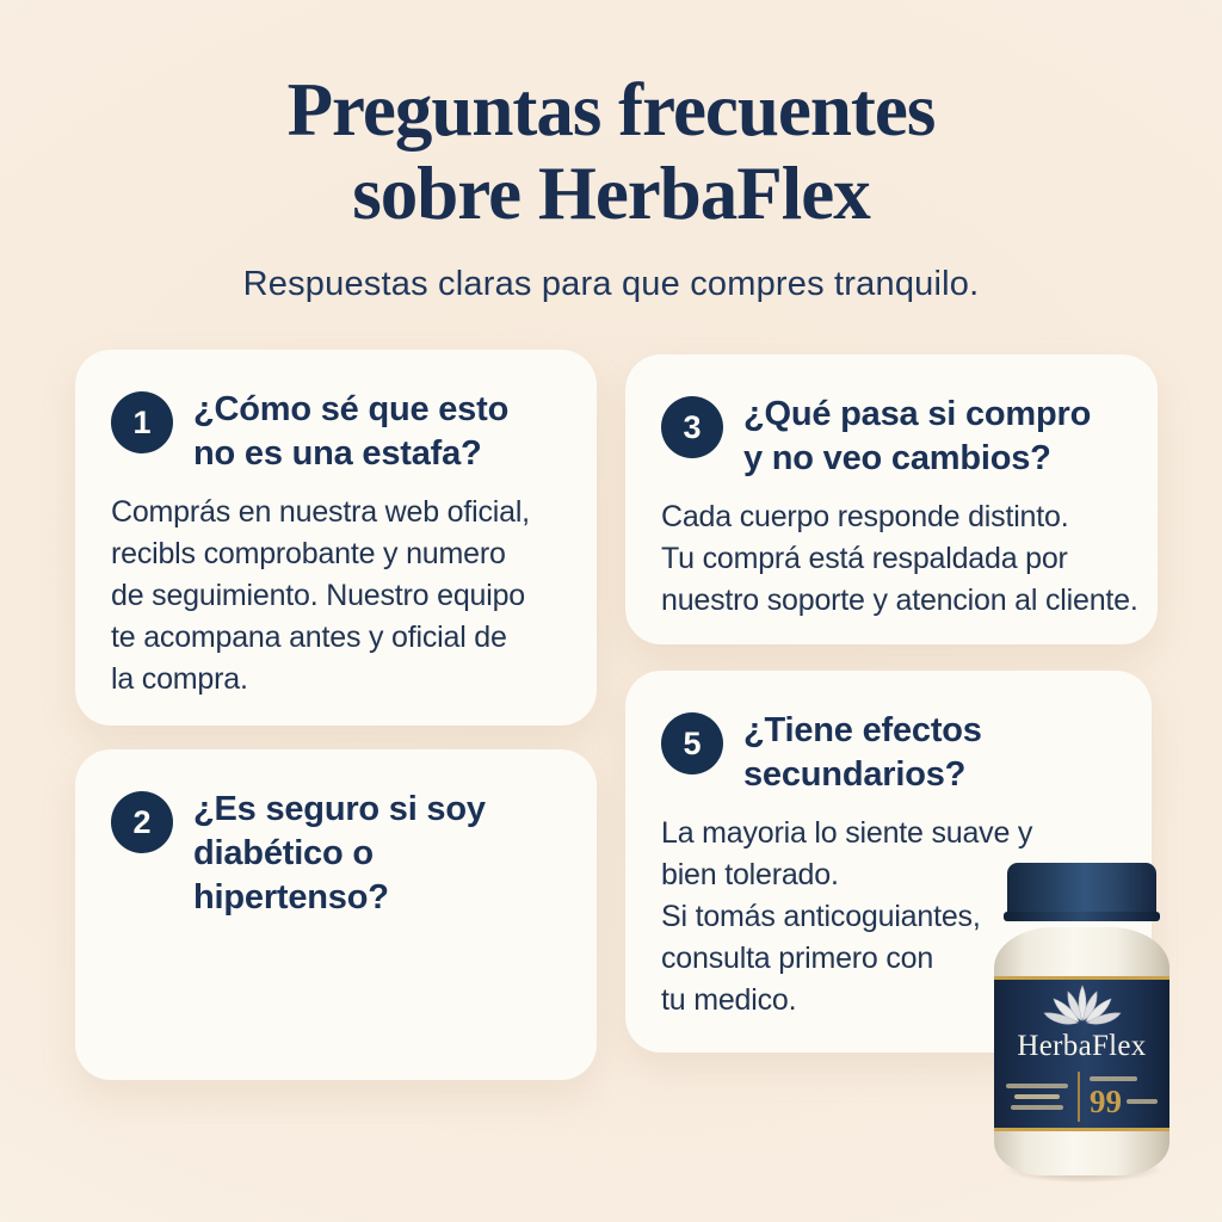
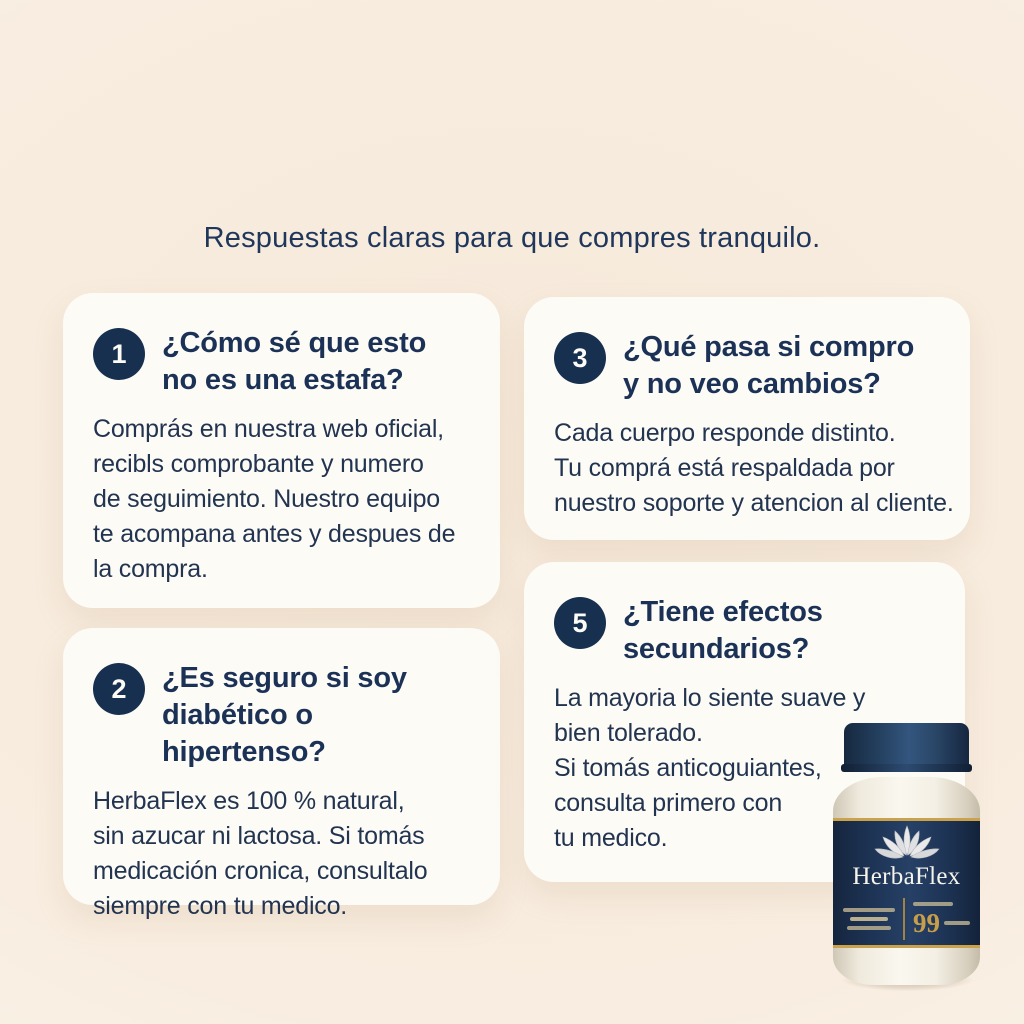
- Preguntas frecuentes
- sobre HerbaFlex
  Respuestas claras para que compres tranquilo.
  1
  ¿Cómo sé que esto
  no es una estafa?
  Comprás en nuestra web oficial,
  recibls comprobante y numero
  de seguimiento. Nuestro equipo
- te acompana antes y oficial de
+ te acompana antes y despues de
  la compra.
  3
  ¿Qué pasa si compro
  y no veo cambios?
  Cada cuerpo responde distinto.
  Tu comprá está respaldada por
  nuestro soporte y atencion al cliente.
  2
  ¿Es seguro si soy
  diabético o hipertenso?
+ HerbaFlex es 100 % natural,
+ sin azucar ni lactosa. Si tomás
+ medicación cronica, consultalo
+ siempre con tu medico.
  5
  ¿Tiene efectos
  secundarios?
  La mayoria lo siente suave y
  bien tolerado.
  Si tomás anticoguiantes,
  consulta primero con
  tu medico.
  HerbaFlex
  99
